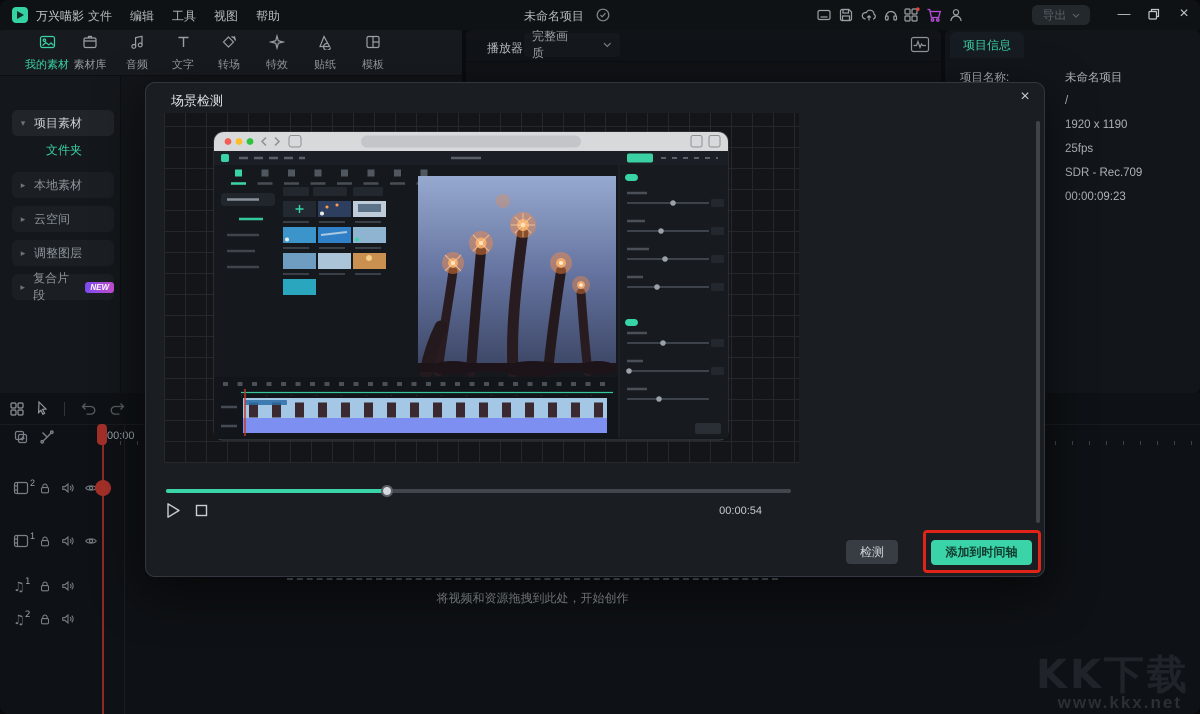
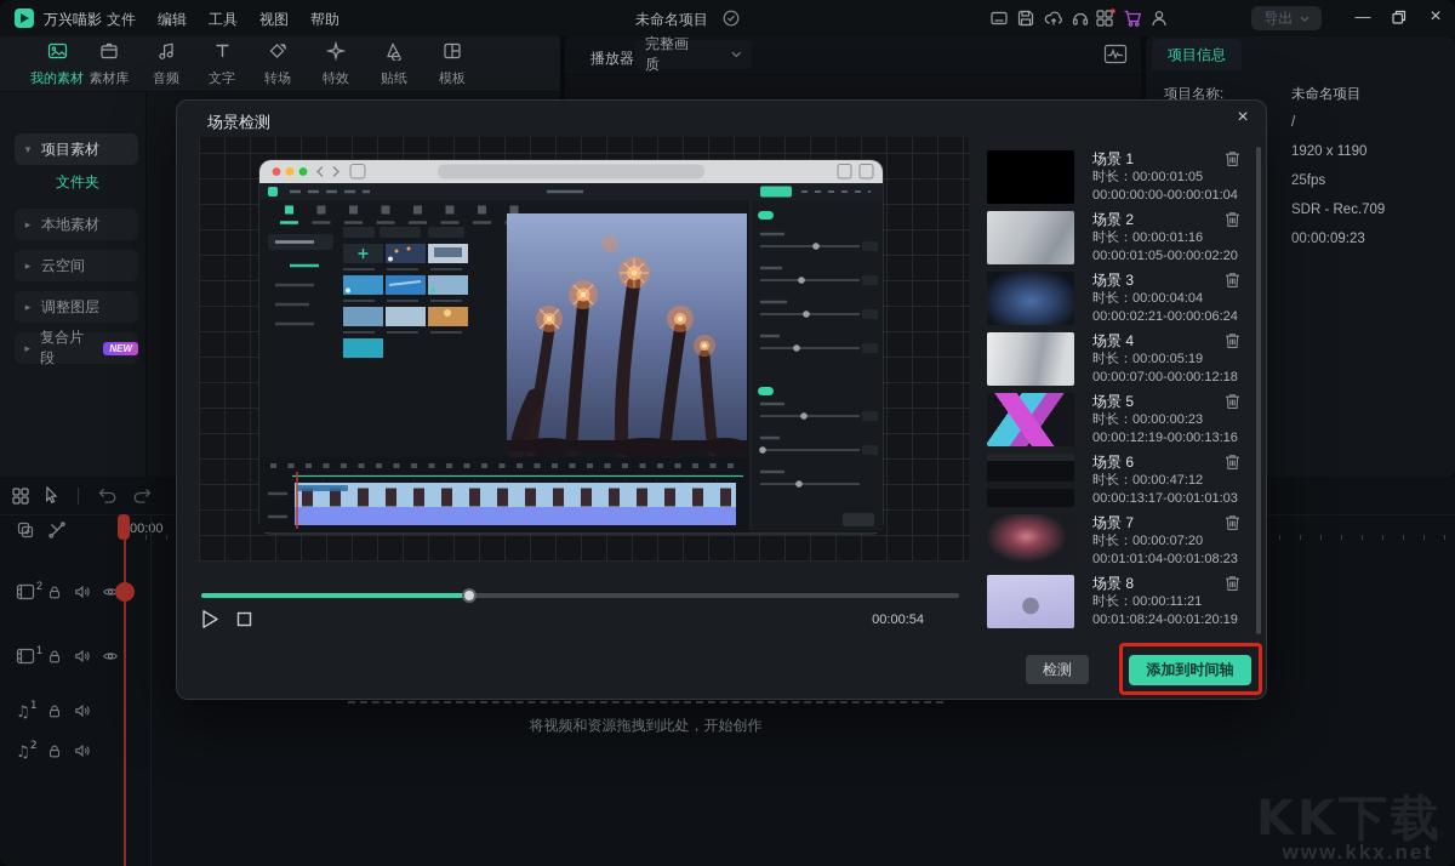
  万兴喵影
  文件
  编辑
  工具
  视图
  帮助
  未命名项目
  导出
  —
  ×
  我的素材
  素材库
  音频
  文字
  转场
  特效
  贴纸
  模板
  ▾
  项目素材
  文件夹
  ▸
  本地素材
  ▸
  云空间
  ▸
  调整图层
  ▸
  复合片段
  NEW
  播放器
  完整画质
  项目信息
  项目名称:
  未命名项目
  /
  1920 x 1190
  25fps
  SDR - Rec.709
  00:00:09:23
  00:00
  2
  1
  ♫
  1
  ♫
  2
  将视频和资源拖拽到此处，开始创作
  KK下载
  www.kkx.net
  场景检测
  ×
  00:00:54
+ 场景 1
+ 时长：00:00:01:05
+ 00:00:00:00-00:00:01:04
+ 场景 2
+ 时长：00:00:01:16
+ 00:00:01:05-00:00:02:20
+ 场景 3
+ 时长：00:00:04:04
+ 00:00:02:21-00:00:06:24
+ 场景 4
+ 时长：00:00:05:19
+ 00:00:07:00-00:00:12:18
+ 场景 5
+ 时长：00:00:00:23
+ 00:00:12:19-00:00:13:16
+ 场景 6
+ 时长：00:00:47:12
+ 00:00:13:17-00:01:01:03
+ 场景 7
+ 时长：00:00:07:20
+ 00:01:01:04-00:01:08:23
+ 场景 8
+ 时长：00:00:11:21
+ 00:01:08:24-00:01:20:19
  检测
  添加到时间轴
